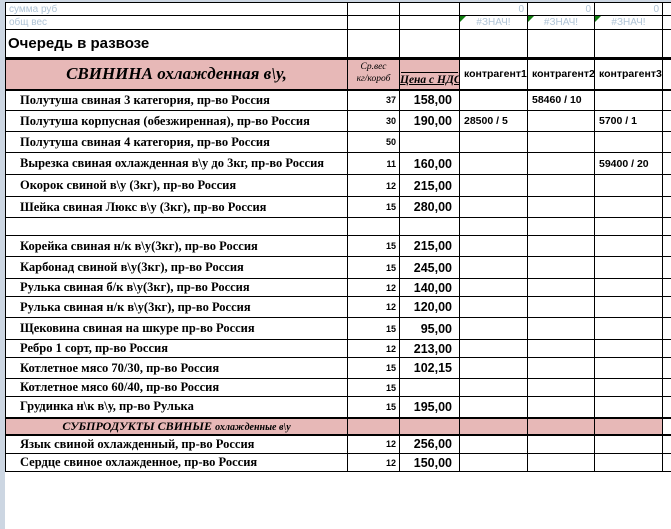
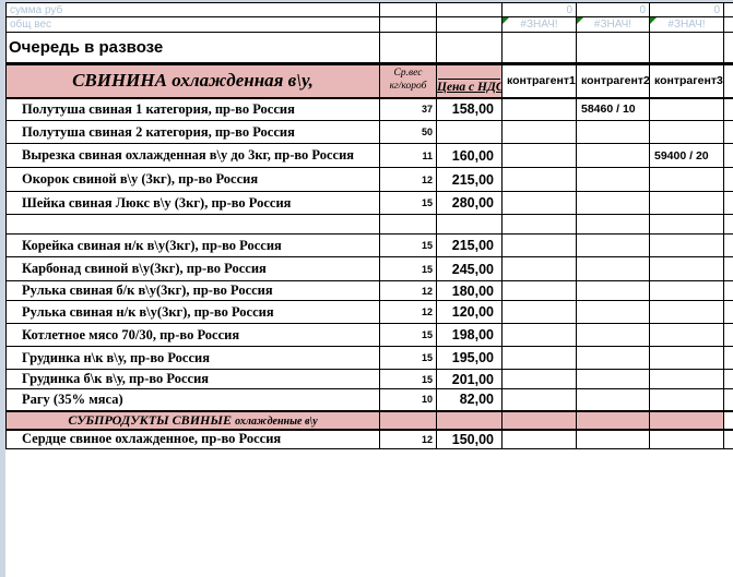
  сумма руб			0	0	0
  общ вес			#ЗНАЧ!	#ЗНАЧ!	#ЗНАЧ!
  Очередь в развозе
  СВИНИНА охлажденная в\у,	Ср.вес кг/короб	Цена с НДС	контрагент1	контрагент2	контрагент3
- Полутуша свиная 3 категория, пр-во Россия	37	158,00		58460 / 10
+ Полутуша свиная 1 категория, пр-во Россия	37	158,00		58460 / 10
- Полутуша корпусная (обезжиренная), пр-во Россия	30	190,00	28500 / 5		5700 / 1
- Полутуша свиная 4 категория, пр-во Россия	50
+ Полутуша свиная 2 категория, пр-во Россия	50
  Вырезка свиная охлажденная в\у до 3кг, пр-во Россия	11	160,00			59400 / 20
  Окорок свиной в\у (3кг), пр-во Россия	12	215,00
  Шейка свиная Люкс в\у (3кг), пр-во Россия	15	280,00
  Корейка свиная н/к в\у(3кг), пр-во Россия	15	215,00
  Карбонад свиной в\у(3кг), пр-во Россия	15	245,00
- Рулька свиная б/к в\у(3кг), пр-во Россия	12	140,00
+ Рулька свиная б/к в\у(3кг), пр-во Россия	12	180,00
  Рулька свиная н/к в\у(3кг), пр-во Россия	12	120,00
- Щековина свиная на шкуре пр-во Россия	15	95,00
- Ребро 1 сорт, пр-во Россия	12	213,00
- Котлетное мясо 70/30, пр-во Россия	15	102,15
+ Котлетное мясо 70/30, пр-во Россия	15	198,00
- Котлетное мясо 60/40, пр-во Россия	15
- Грудинка н\к в\у, пр-во Рулька	15	195,00
+ Грудинка н\к в\у, пр-во Россия	15	195,00
+ Грудинка б\к в\у, пр-во Россия	15	201,00
+ Рагу (35% мяса)	10	82,00
  СУБПРОДУКТЫ СВИНЫЕ охлажденные в\у
- Язык свиной охлажденный, пр-во Россия	12	256,00
  Сердце свиное охлажденное, пр-во Россия	12	150,00
